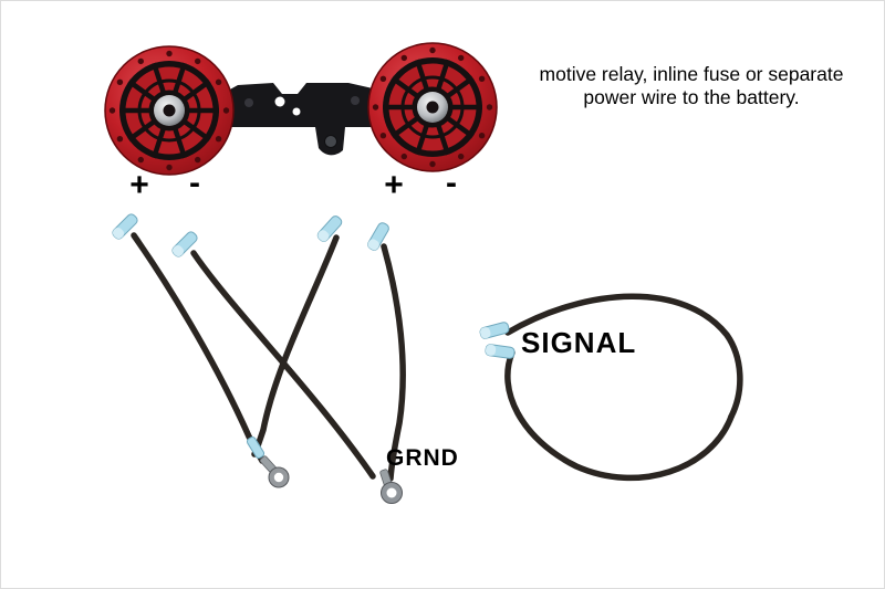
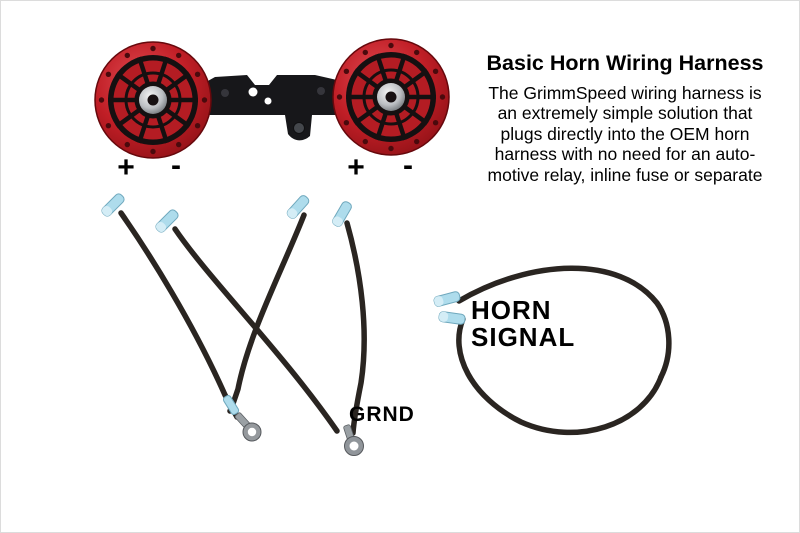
  +
  -
  +
  -
+ HORN
  SIGNAL
  GRND
+ Basic Horn Wiring Harness
+ The GrimmSpeed wiring harness is
+ an extremely simple solution that
+ plugs directly into the OEM horn
+ harness with no need for an auto-
  motive relay, inline fuse or separate
- power wire to the battery.
